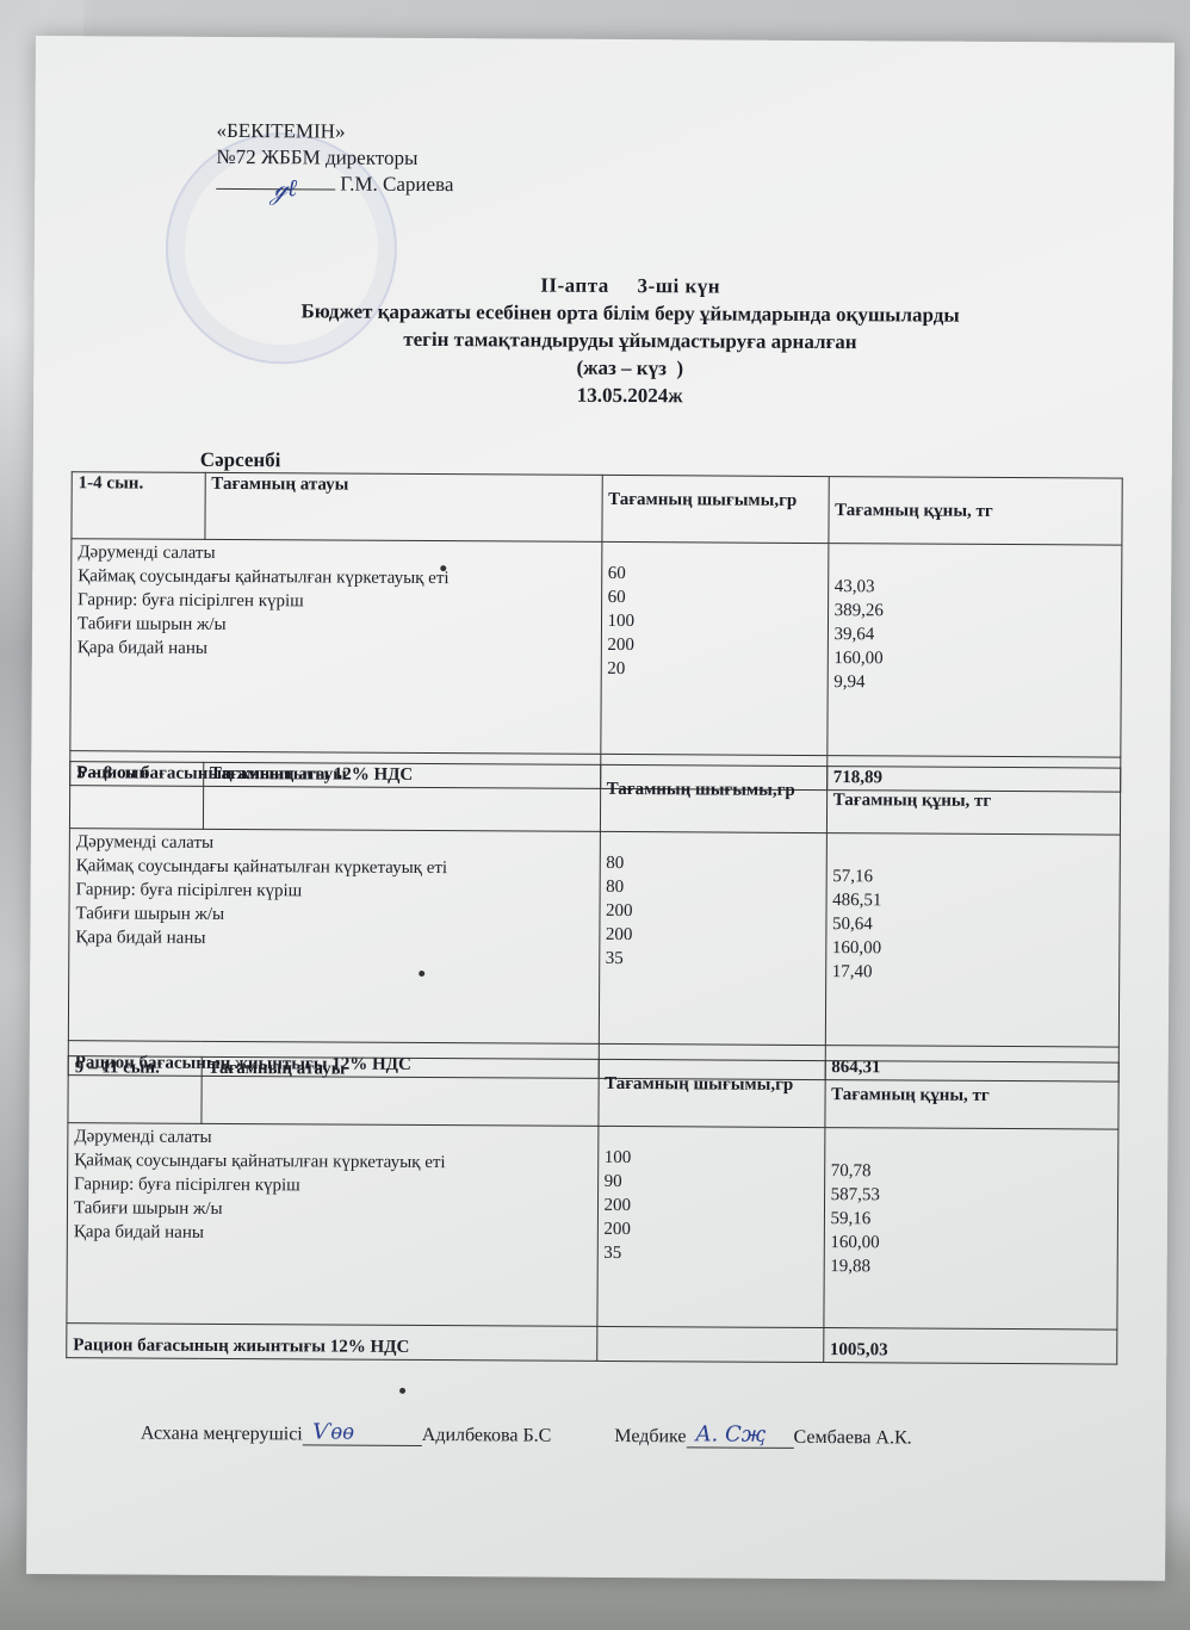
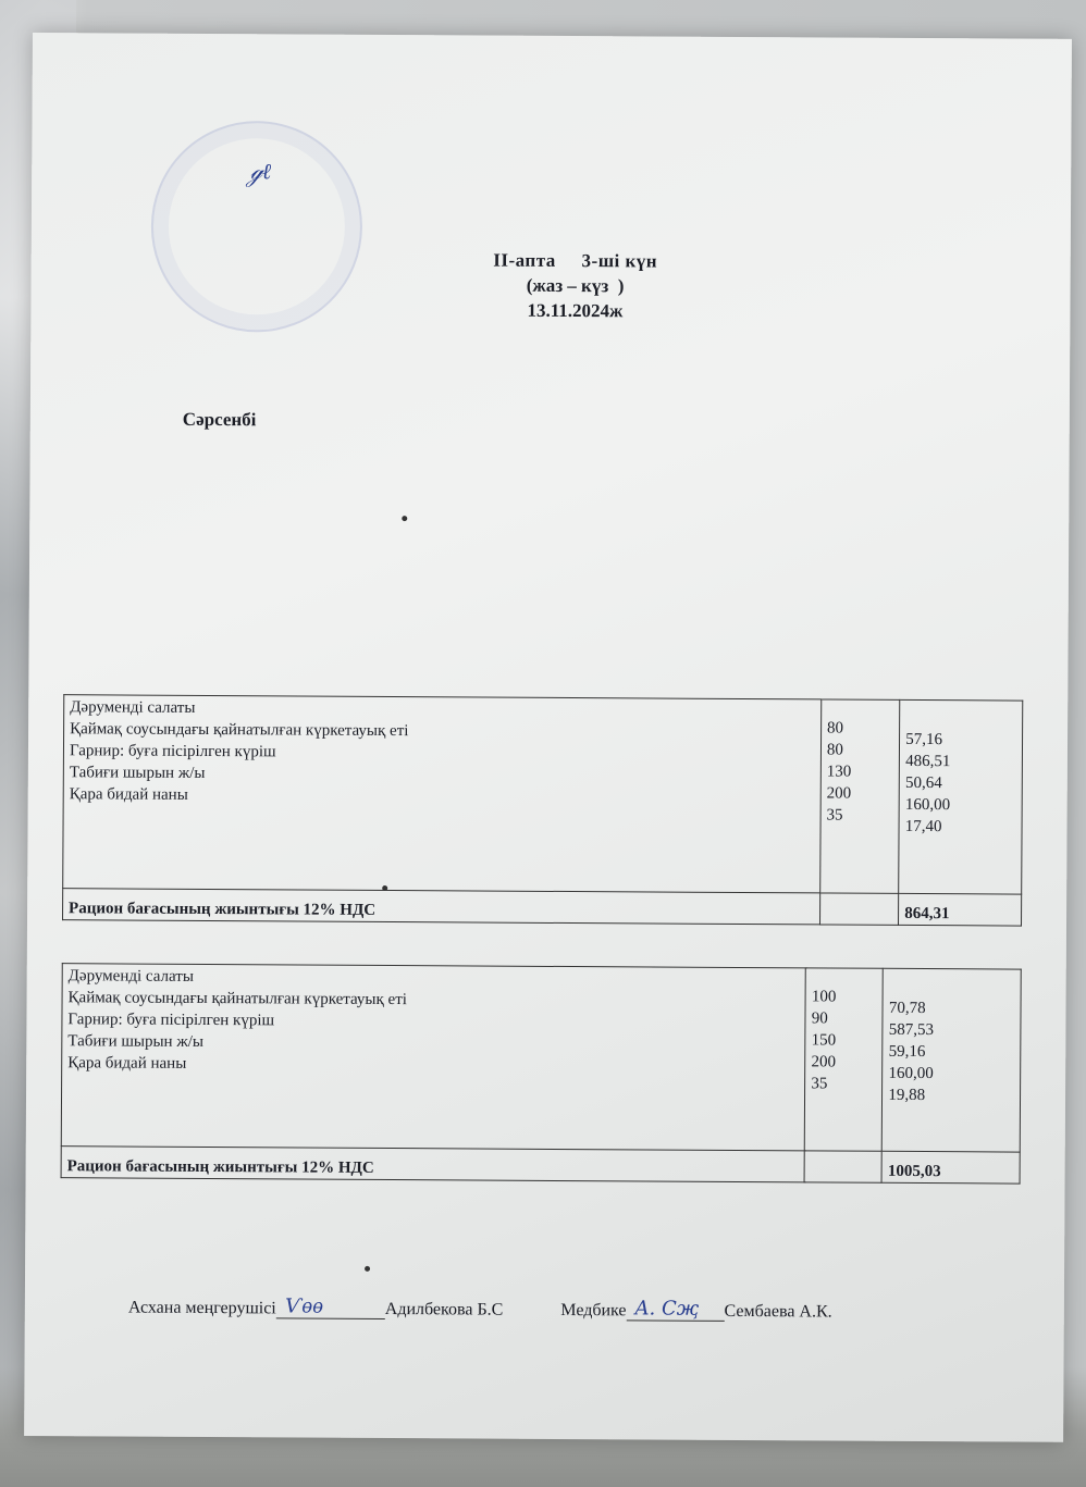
- «БЕКІТЕМІН»
- №72 ЖББМ директоры
- Г.М. Сариева
  ℊℓ
  II-апта 3-ші күн
- Бюджет қаражаты есебінен орта білім беру ұйымдарында оқушыларды
- тегін тамақтандыруды ұйымдастыруға арналған
  (жаз – күз )
- 13.05.2024ж
+ 13.11.2024ж
  Сәрсенбі
- 1-4 сын.	Тағамның атауы	Тағамның шығымы,гр	Тағамның құны, тг
- Дәруменді салаты Қаймақ соусындағы қайнатылған күркетауық еті Гарнир: буға пісірілген күріш Табиғи шырын ж/ы Қара бидай наны	60 60 100 200 20	43,03 389,26 39,64 160,00 9,94
- Рацион бағасының жиынтығы 12% НДС		718,89
- 5 – 8 сын	Тағамның атауы	Тағамның шығымы,гр	Тағамның құны, тг
- Дәруменді салаты Қаймақ соусындағы қайнатылған күркетауық еті Гарнир: буға пісірілген күріш Табиғи шырын ж/ы Қара бидай наны	80 80 200 200 35	57,16 486,51 50,64 160,00 17,40
+ Дәруменді салаты Қаймақ соусындағы қайнатылған күркетауық еті Гарнир: буға пісірілген күріш Табиғи шырын ж/ы Қара бидай наны	80 80 130 200 35	57,16 486,51 50,64 160,00 17,40
  Рацион бағасының жиынтығы 12% НДС		864,31
- 9 – 11 сын.	Тағамның атауы	Тағамның шығымы,гр	Тағамның құны, тг
- Дәруменді салаты Қаймақ соусындағы қайнатылған күркетауық еті Гарнир: буға пісірілген күріш Табиғи шырын ж/ы Қара бидай наны	100 90 200 200 35	70,78 587,53 59,16 160,00 19,88
+ Дәруменді салаты Қаймақ соусындағы қайнатылған күркетауық еті Гарнир: буға пісірілген күріш Табиғи шырын ж/ы Қара бидай наны	100 90 150 200 35	70,78 587,53 59,16 160,00 19,88
  Рацион бағасының жиынтығы 12% НДС		1005,03
  Асхана меңгерушісі
  Ѵѳѳ
  Адилбекова Б.С Медбике
  A. Cҗ
  Сембаева А.К.
